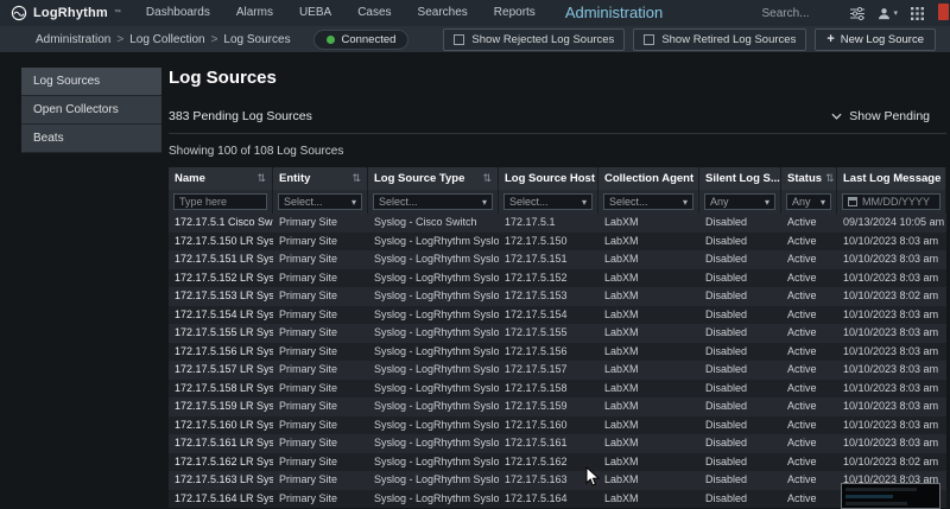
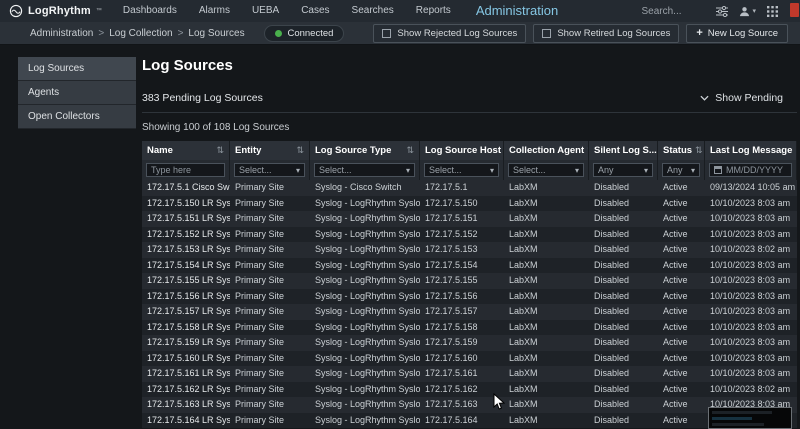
  LogRhythm
  Dashboards
  Alarms
  UEBA
  Cases
  Searches
  Reports
  Administration
  Search...
  Administration
  >
  Log Collection
  >
  Log Sources
  Connected
  Show Rejected Log Sources
  Show Retired Log Sources
  +
  New Log Source
  Log Sources
+ Agents
  Open Collectors
- Beats
  Log Sources
  383 Pending Log Sources
  Show Pending
  Showing 100 of 108 Log Sources
  Name
  ⇅
  Entity
  ⇅
  Log Source Type
  ⇅
  Log Source Host
  Collection Agent
  Silent Log S...
  Status
  ⇅
  Last Log Message
  Type here
  Select...
  ▾
  Select...
  ▾
  Select...
  ▾
  Select...
  ▾
  Any
  ▾
  Any
  ▾
  MM/DD/YYYY
  172.17.5.1 Cisco Sw
  Primary Site
  Syslog - Cisco Switch
  172.17.5.1
  LabXM
  Disabled
  Active
  09/13/2024 10:05 am
  172.17.5.150 LR Sys
  Primary Site
  Syslog - LogRhythm Syslo
  172.17.5.150
  LabXM
  Disabled
  Active
  10/10/2023 8:03 am
  172.17.5.151 LR Sys
  Primary Site
  Syslog - LogRhythm Syslo
  172.17.5.151
  LabXM
  Disabled
  Active
  10/10/2023 8:03 am
  172.17.5.152 LR Sys
  Primary Site
  Syslog - LogRhythm Syslo
  172.17.5.152
  LabXM
  Disabled
  Active
  10/10/2023 8:03 am
  172.17.5.153 LR Sys
  Primary Site
  Syslog - LogRhythm Syslo
  172.17.5.153
  LabXM
  Disabled
  Active
  10/10/2023 8:02 am
  172.17.5.154 LR Sys
  Primary Site
  Syslog - LogRhythm Syslo
  172.17.5.154
  LabXM
  Disabled
  Active
  10/10/2023 8:03 am
  172.17.5.155 LR Sys
  Primary Site
  Syslog - LogRhythm Syslo
  172.17.5.155
  LabXM
  Disabled
  Active
  10/10/2023 8:03 am
  172.17.5.156 LR Sys
  Primary Site
  Syslog - LogRhythm Syslo
  172.17.5.156
  LabXM
  Disabled
  Active
  10/10/2023 8:03 am
  172.17.5.157 LR Sys
  Primary Site
  Syslog - LogRhythm Syslo
  172.17.5.157
  LabXM
  Disabled
  Active
  10/10/2023 8:03 am
  172.17.5.158 LR Sys
  Primary Site
  Syslog - LogRhythm Syslo
  172.17.5.158
  LabXM
  Disabled
  Active
  10/10/2023 8:03 am
  172.17.5.159 LR Sys
  Primary Site
  Syslog - LogRhythm Syslo
  172.17.5.159
  LabXM
  Disabled
  Active
  10/10/2023 8:03 am
  172.17.5.160 LR Sys
  Primary Site
  Syslog - LogRhythm Syslo
  172.17.5.160
  LabXM
  Disabled
  Active
  10/10/2023 8:03 am
  172.17.5.161 LR Sys
  Primary Site
  Syslog - LogRhythm Syslo
  172.17.5.161
  LabXM
  Disabled
  Active
  10/10/2023 8:03 am
  172.17.5.162 LR Sys
  Primary Site
  Syslog - LogRhythm Syslo
  172.17.5.162
  LabXM
  Disabled
  Active
  10/10/2023 8:02 am
  172.17.5.163 LR Sys
  Primary Site
  Syslog - LogRhythm Syslo
  172.17.5.163
  LabXM
  Disabled
  Active
  10/10/2023 8:03 am
  172.17.5.164 LR Sys
  Primary Site
  Syslog - LogRhythm Syslo
  172.17.5.164
  LabXM
  Disabled
  Active
